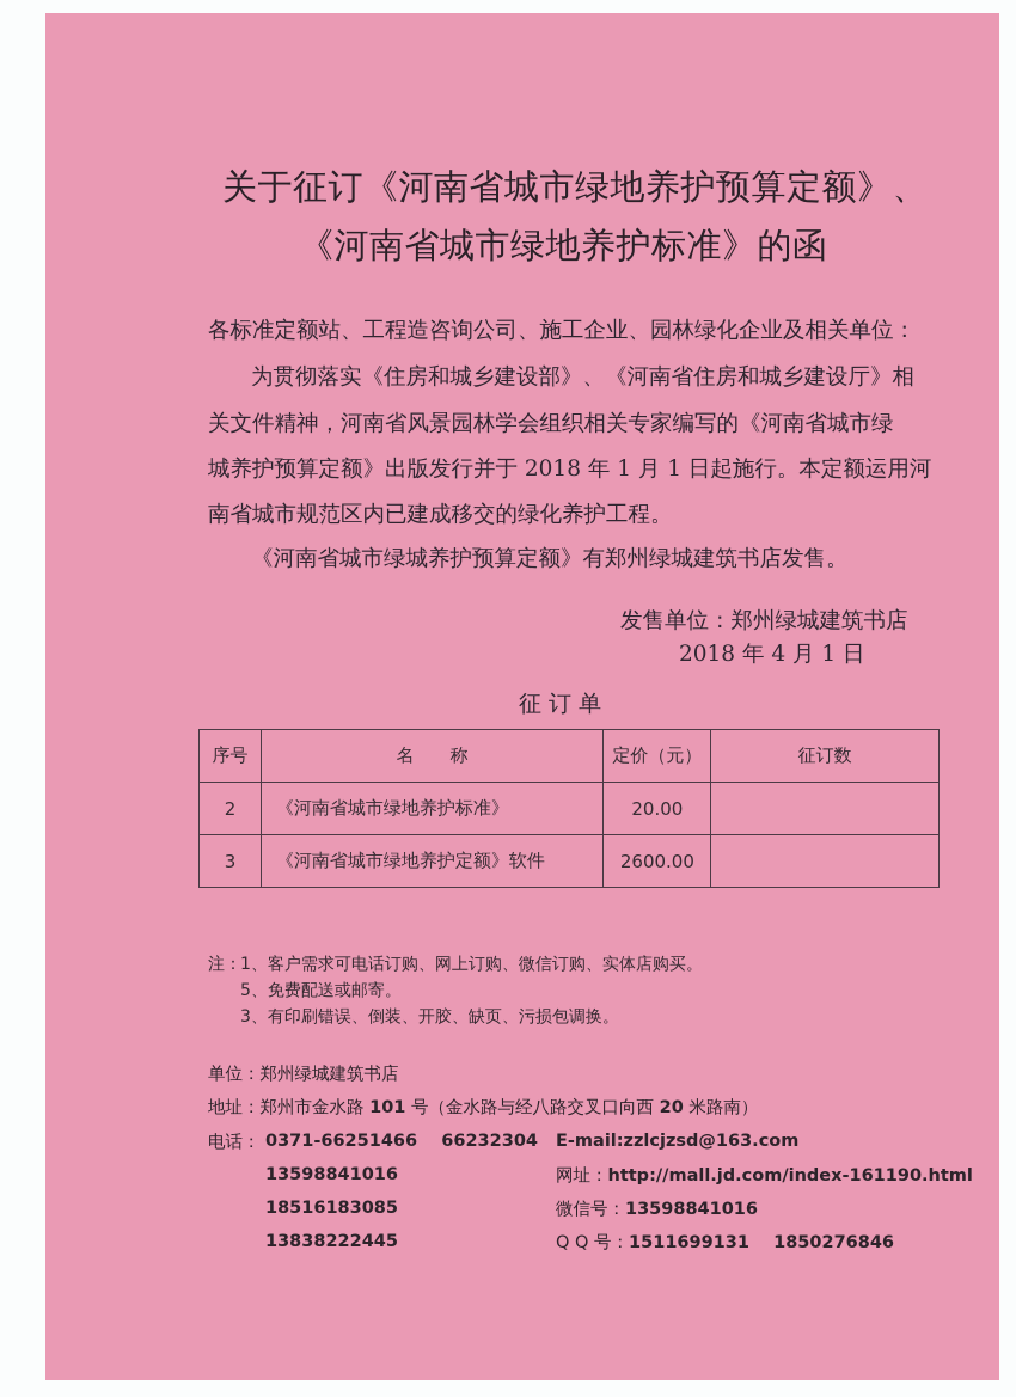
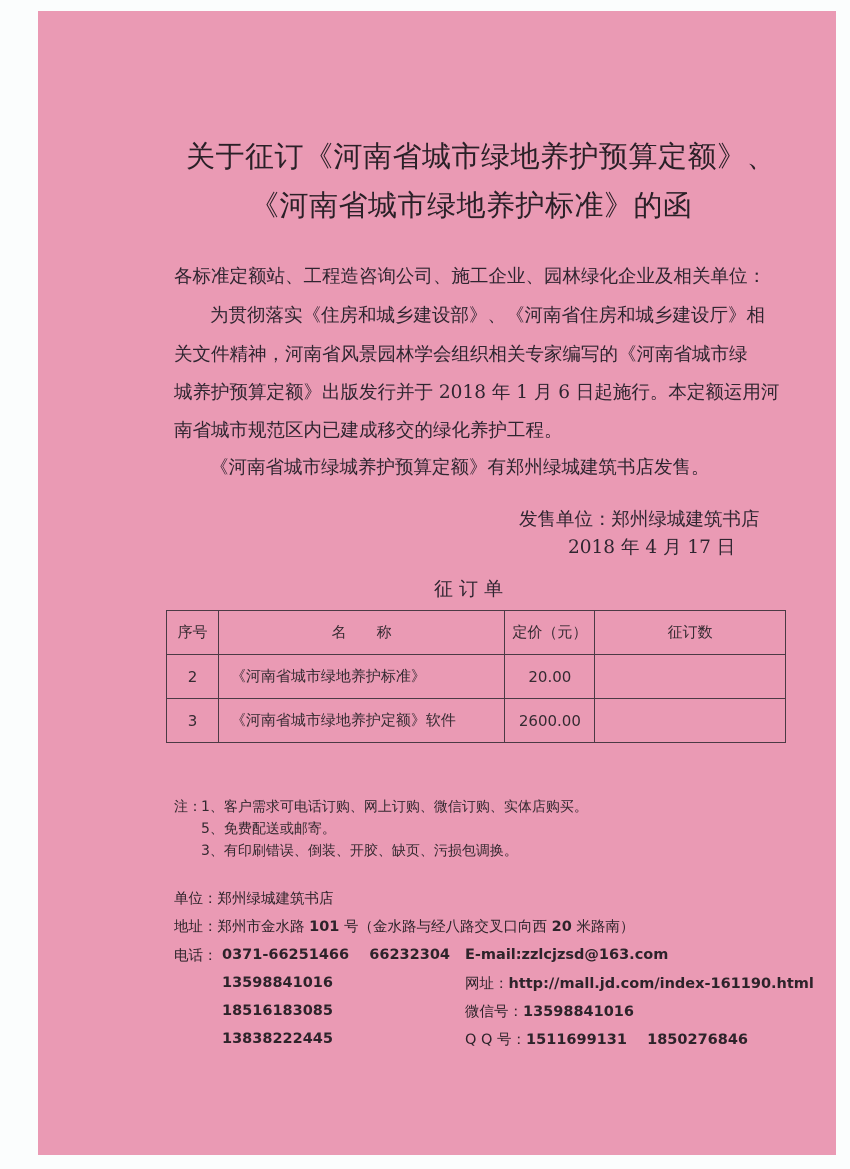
  关于征订《河南省城市绿地养护预算定额》、
  《河南省城市绿地养护标准》的函
  各标准定额站、工程造咨询公司、施工企业、园林绿化企业及相关单位：
  为贯彻落实《住房和城乡建设部》、《河南省住房和城乡建设厅》相
  关文件精神，河南省风景园林学会组织相关专家编写的《河南省城市绿
- 城养护预算定额》出版发行并于 2018 年 1 月 1 日起施行。本定额运用河
+ 城养护预算定额》出版发行并于 2018 年 1 月 6 日起施行。本定额运用河
  南省城市规范区内已建成移交的绿化养护工程。
  《河南省城市绿城养护预算定额》有郑州绿城建筑书店发售。
  发售单位：郑州绿城建筑书店
- 2018 年 4 月 1 日
+ 2018 年 4 月 17 日
  征 订 单
  序号	名 称	定价（元）	征订数
  2	《河南省城市绿地养护标准》	20.00
  3	《河南省城市绿地养护定额》软件	2600.00
  注：
  1、客户需求可电话订购、网上订购、微信订购、实体店购买。
  5、免费配送或邮寄。
  3、有印刷错误、倒装、开胶、缺页、污损包调换。
  单位：郑州绿城建筑书店
  地址：郑州市金水路 101 号（金水路与经八路交叉口向西 20 米路南）
  电话：
  0371-66251466 66232304
  13598841016
  18516183085
  13838222445
  E-mail:zzlcjzsd@163.com
  网址：http://mall.jd.com/index-161190.html
  微信号：13598841016
  Q Q 号：1511699131 1850276846
